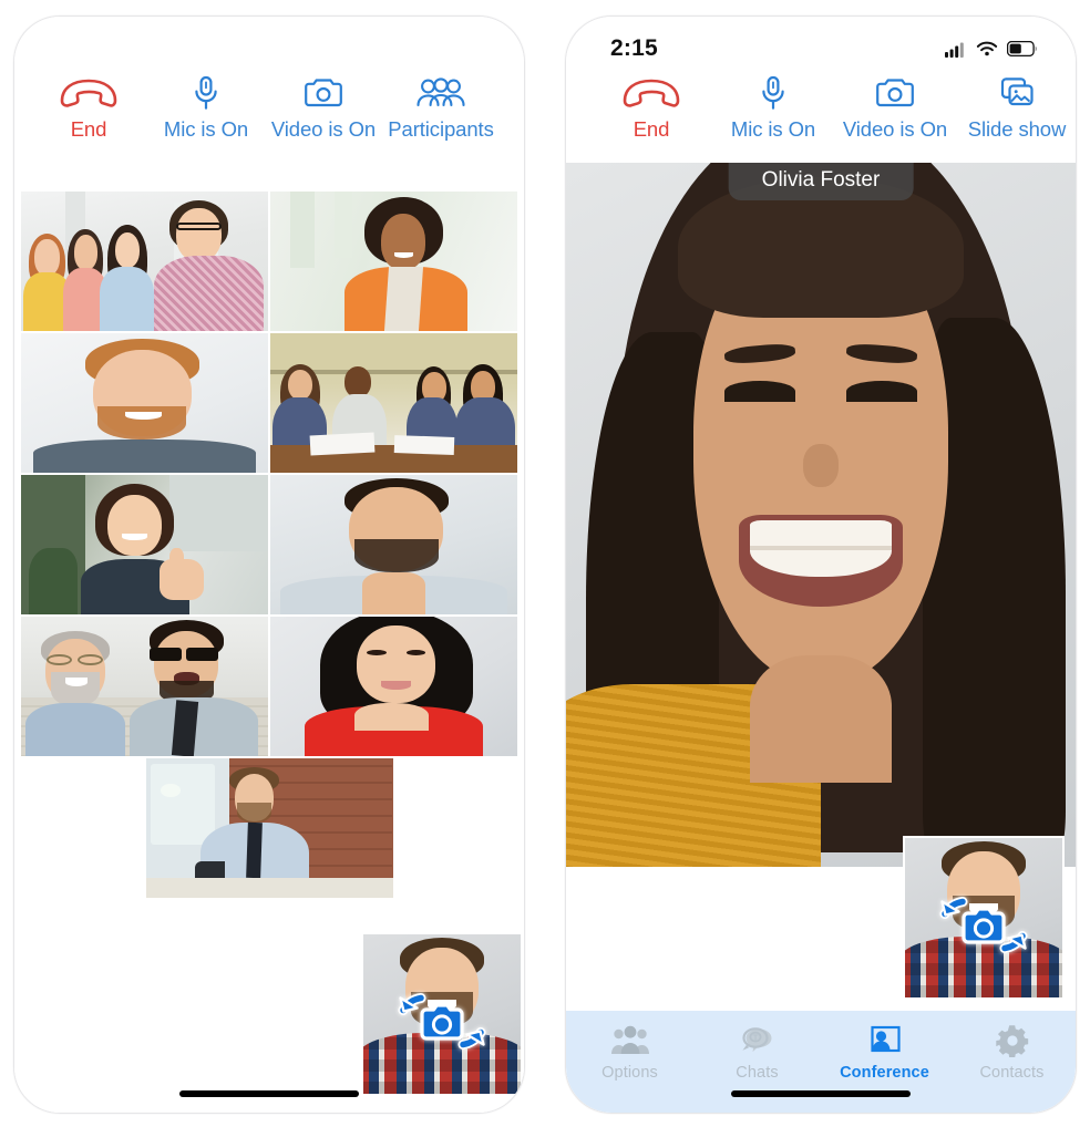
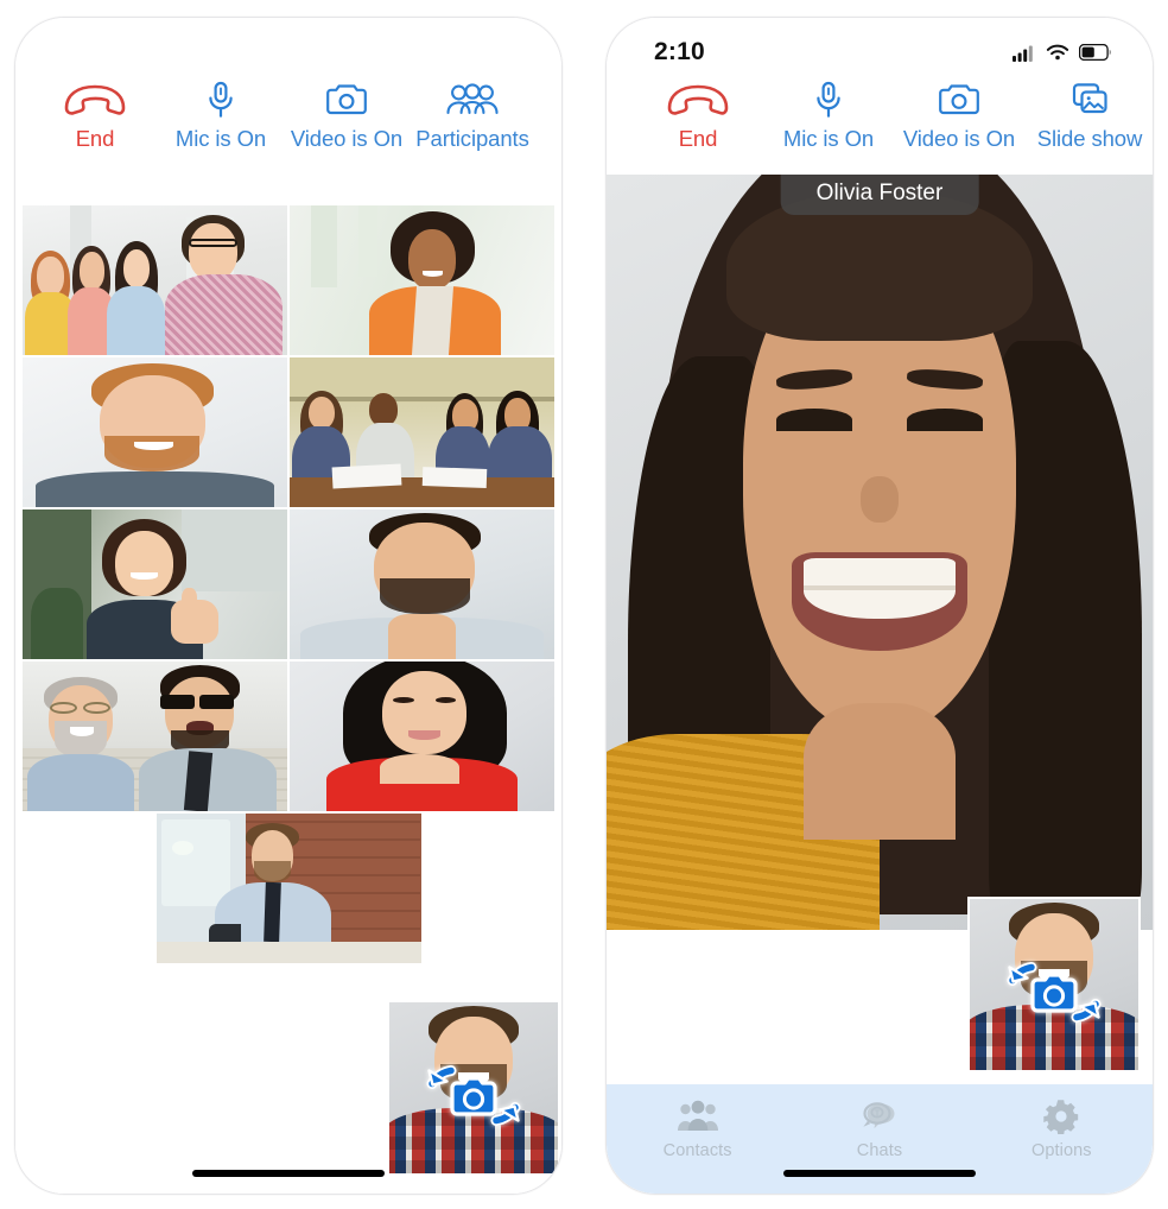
  End
  Mic is On
  Video is On
  Participants
- 2:15
+ 2:10
  End
  Mic is On
  Video is On
  Slide show
  Olivia Foster
- Options
+ Contacts
  Chats
- Conference
- Contacts
+ Options
